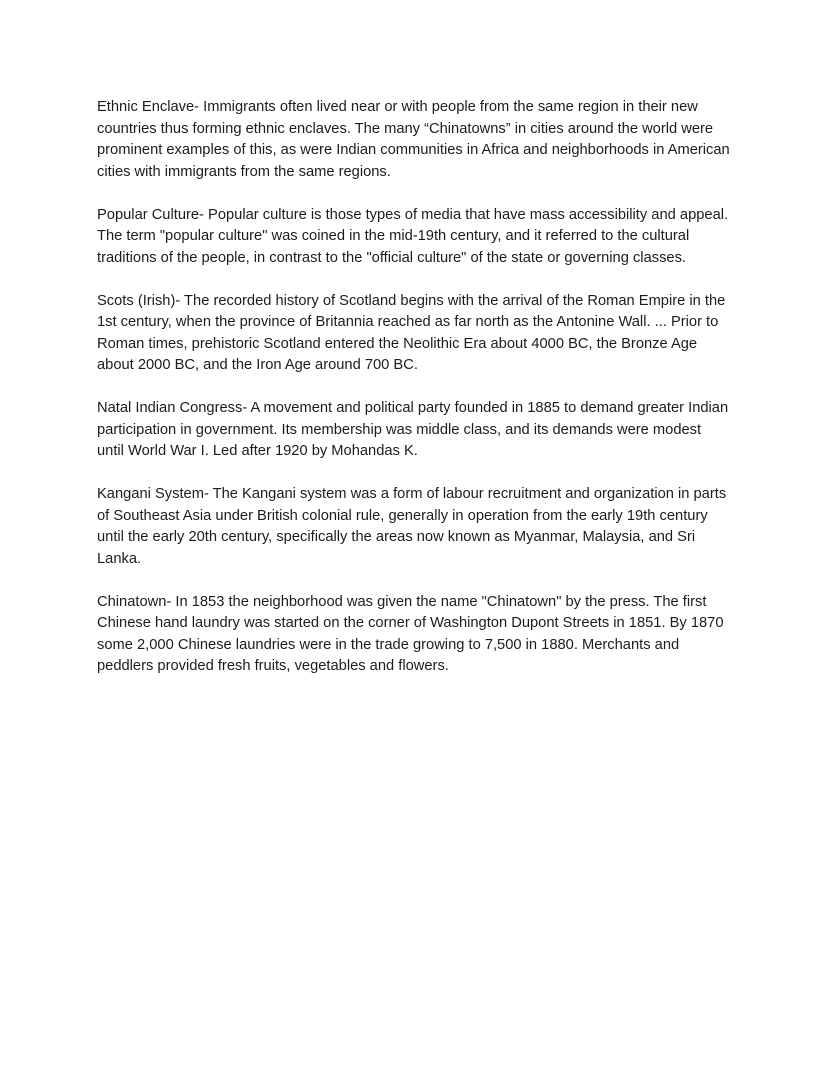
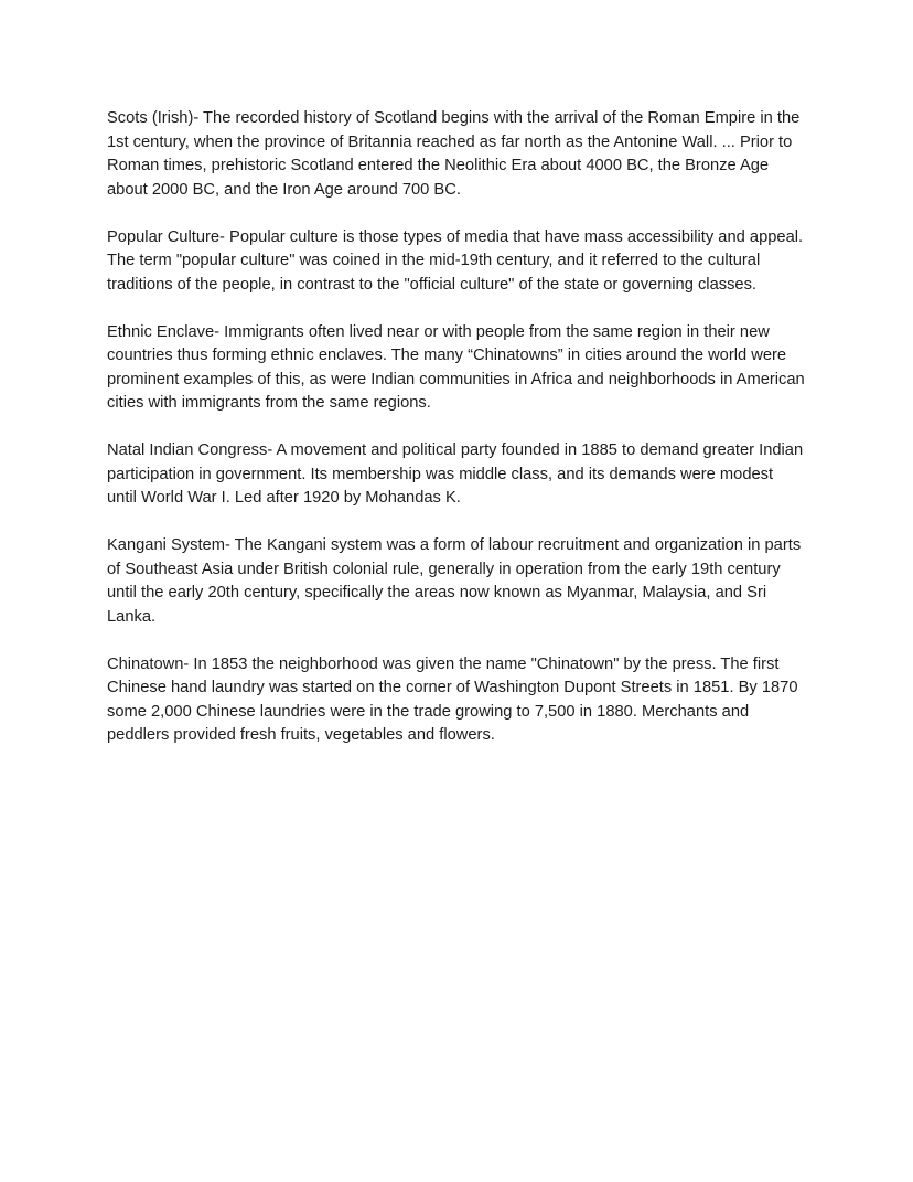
- Ethnic Enclave- Immigrants often lived near or with people from the same region in their new countries thus forming ethnic enclaves. The many “Chinatowns” in cities around the world were prominent examples of this, as were Indian communities in Africa and neighborhoods in American cities with immigrants from the same regions.
+ Scots (Irish)- The recorded history of Scotland begins with the arrival of the Roman Empire in the 1st century, when the province of Britannia reached as far north as the Antonine Wall. ... Prior to Roman times, prehistoric Scotland entered the Neolithic Era about 4000 BC, the Bronze Age about 2000 BC, and the Iron Age around 700 BC.
  Popular Culture- Popular culture is those types of media that have mass accessibility and appeal. The term "popular culture" was coined in the mid-19th century, and it referred to the cultural traditions of the people, in contrast to the "official culture" of the state or governing classes.
- Scots (Irish)- The recorded history of Scotland begins with the arrival of the Roman Empire in the 1st century, when the province of Britannia reached as far north as the Antonine Wall. ... Prior to Roman times, prehistoric Scotland entered the Neolithic Era about 4000 BC, the Bronze Age about 2000 BC, and the Iron Age around 700 BC.
+ Ethnic Enclave- Immigrants often lived near or with people from the same region in their new countries thus forming ethnic enclaves. The many “Chinatowns” in cities around the world were prominent examples of this, as were Indian communities in Africa and neighborhoods in American cities with immigrants from the same regions.
  Natal Indian Congress- A movement and political party founded in 1885 to demand greater Indian participation in government. Its membership was middle class, and its demands were modest until World War I. Led after 1920 by Mohandas K.
  Kangani System- The Kangani system was a form of labour recruitment and organization in parts of Southeast Asia under British colonial rule, generally in operation from the early 19th century until the early 20th century, specifically the areas now known as Myanmar, Malaysia, and Sri Lanka.
  Chinatown- In 1853 the neighborhood was given the name "Chinatown" by the press. The first Chinese hand laundry was started on the corner of Washington Dupont Streets in 1851. By 1870 some 2,000 Chinese laundries were in the trade growing to 7,500 in 1880. Merchants and peddlers provided fresh fruits, vegetables and flowers.
